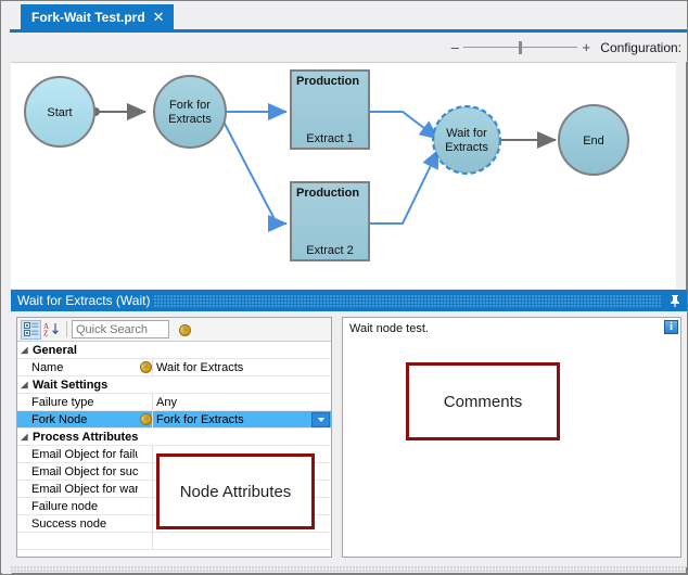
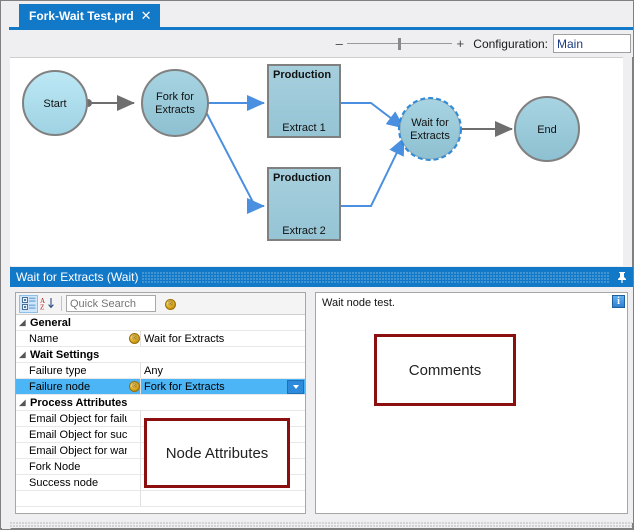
  Fork-Wait Test.prd
  ✕
  –
  +
  Configuration:
+ Main
  Start
  Fork for
  Extracts
  Production
  Extract 1
  Production
  Extract 2
  Wait for
  Extracts
  End
  Wait for Extracts (Wait)
  A
  Z
  Quick Search
  ®
  ◢
  General
  Name
  ®
  Wait for Extracts
  ◢
  Wait Settings
  Failure type
  Any
- Fork Node
+ Failure node
  ®
  Fork for Extracts
  ◢
  Process Attributes
  Email Object for fail
  Email Object for suc
  Email Object for war
- Failure node
+ Fork Node
  Success node
  Wait node test.
  i
  Node Attributes
  Comments
